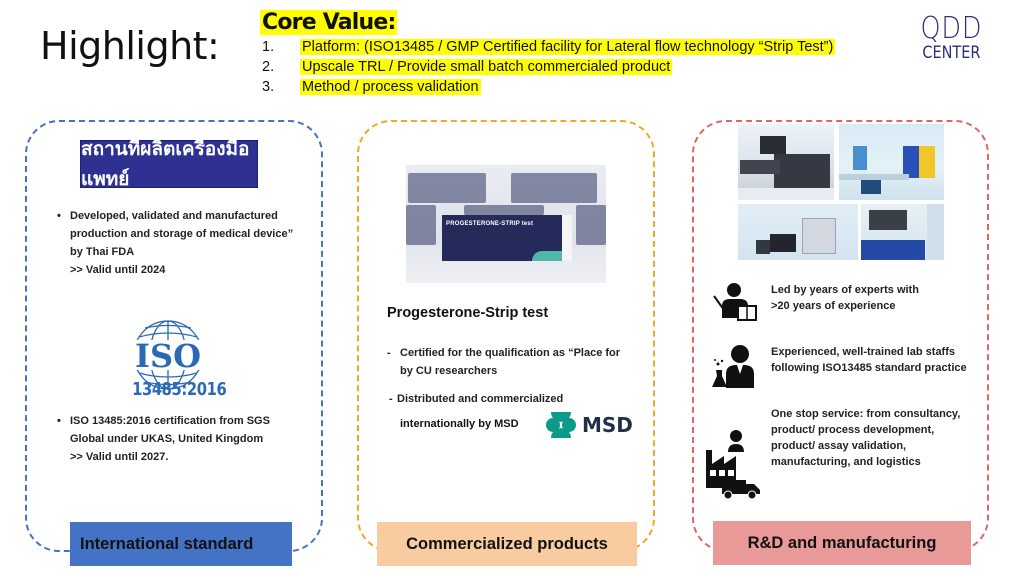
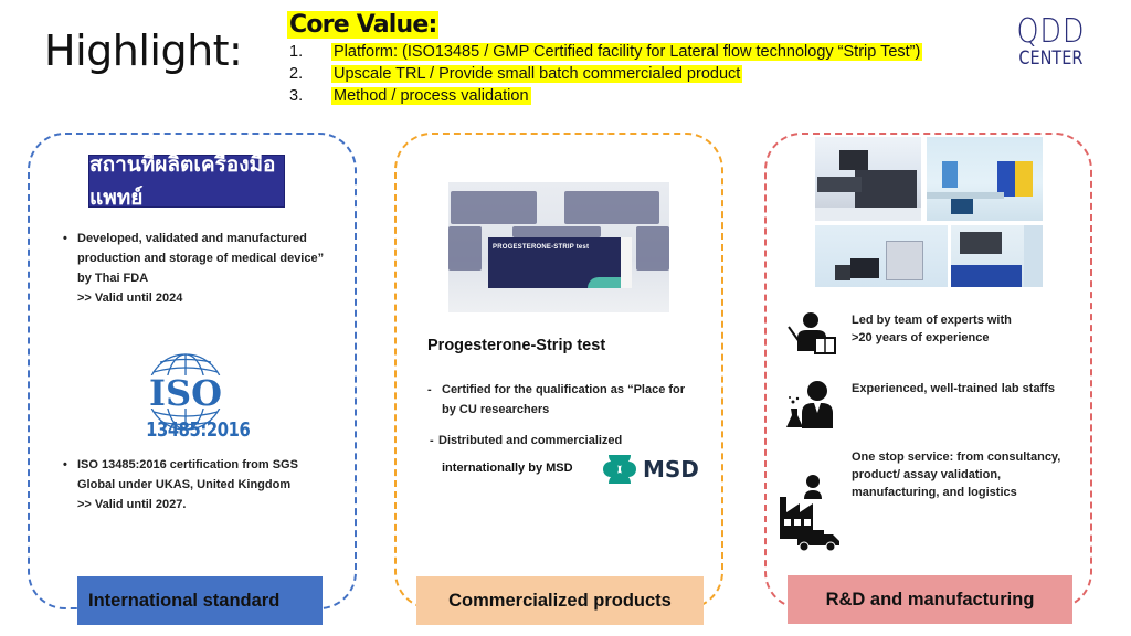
  Highlight:
  Core Value:
  1.
  Platform: (ISO13485 / GMP Certified facility for Lateral flow technology “Strip Test”)
  2.
  Upscale TRL / Provide small batch commercialed product
  3.
  Method / process validation
  QDD
  CENTER
  สถานที่ผลิตเครื่องมือแพทย์
  •
  Developed, validated and manufactured
  production and storage of medical device”
  by Thai FDA
  >> Valid until 2024
  ISO
  13485:2016
  •
  ISO 13485:2016 certification from SGS
  Global under UKAS, United Kingdom
  >> Valid until 2027.
  Progesterone-Strip test
  -
  Certified for the qualification as “Place for
  by CU researchers
  -
  Distributed and commercialized
  internationally by MSD
  MSD
- Led by years of experts with
+ Led by team of experts with
  >20 years of experience
  Experienced, well-trained lab staffs
- following ISO13485 standard practice
  One stop service: from consultancy,
- product/ process development,
  product/ assay validation,
  manufacturing, and logistics
  International standard
  Commercialized products
  R&D and manufacturing
